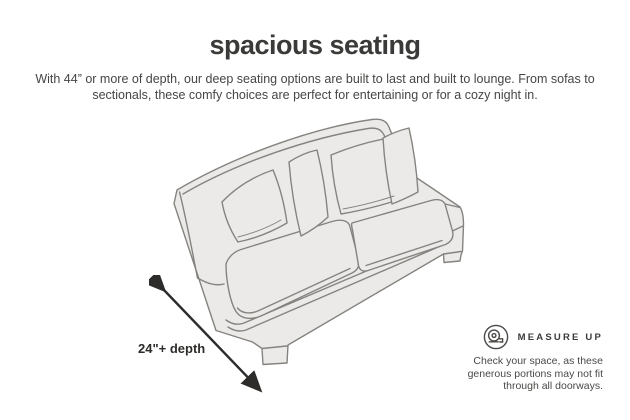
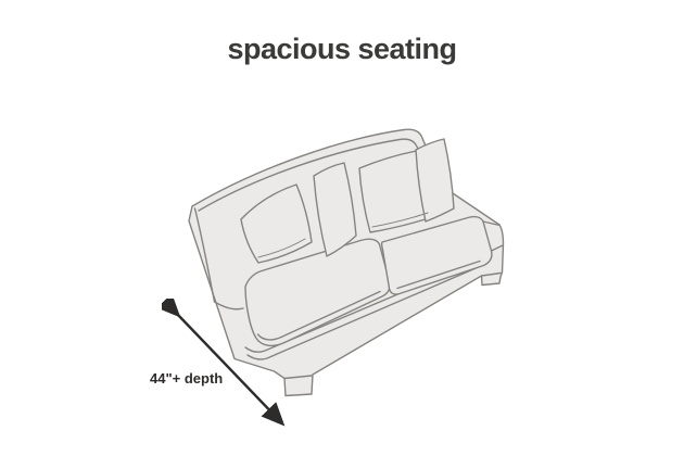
  spacious seating
- With 44” or more of depth, our deep seating options are built to last and built to lounge. From sofas to sectionals, these comfy choices are perfect for entertaining or for a cozy night in.
- 24"+ depth
+ 44"+ depth
- MEASURE UP
- Check your space, as these generous portions may not fit through all doorways.
